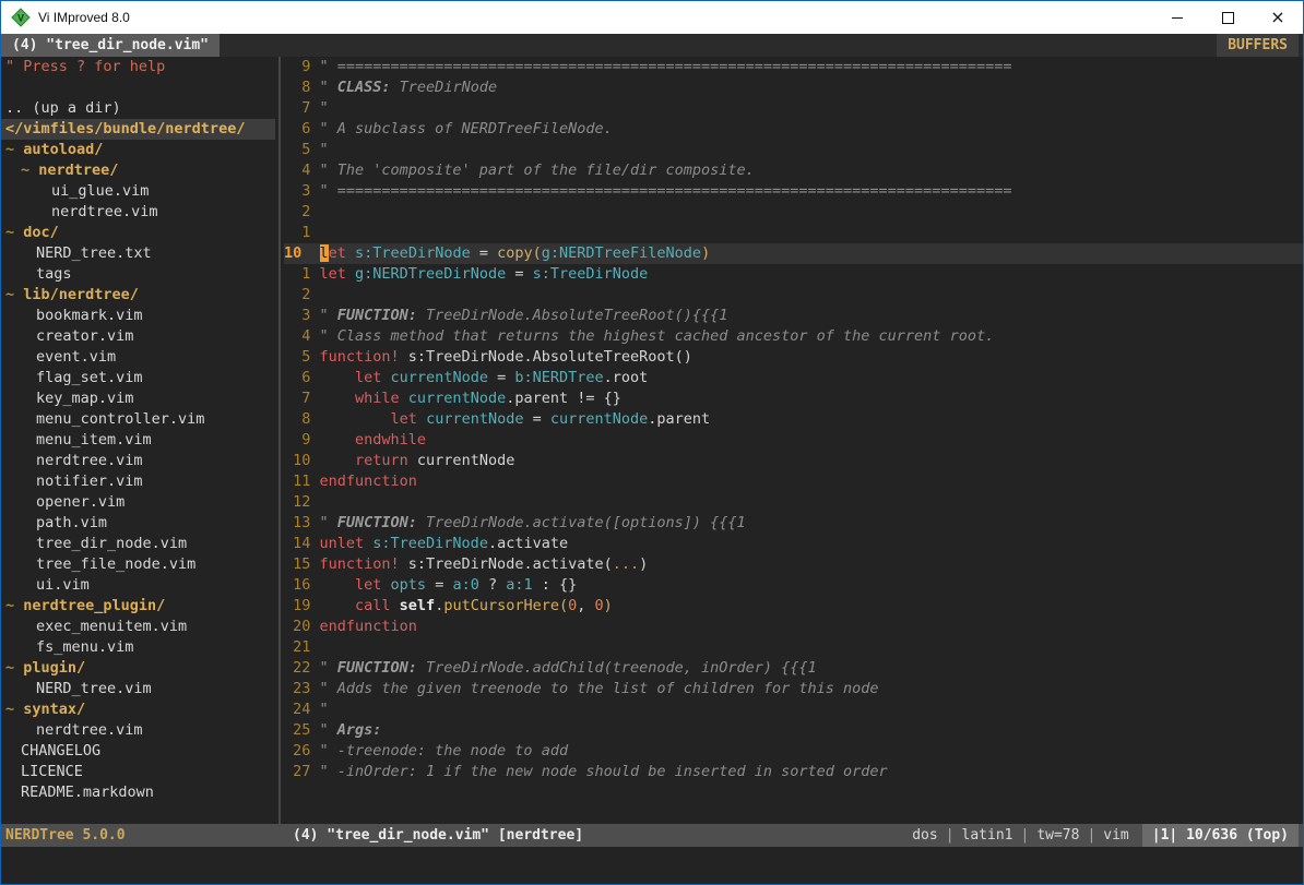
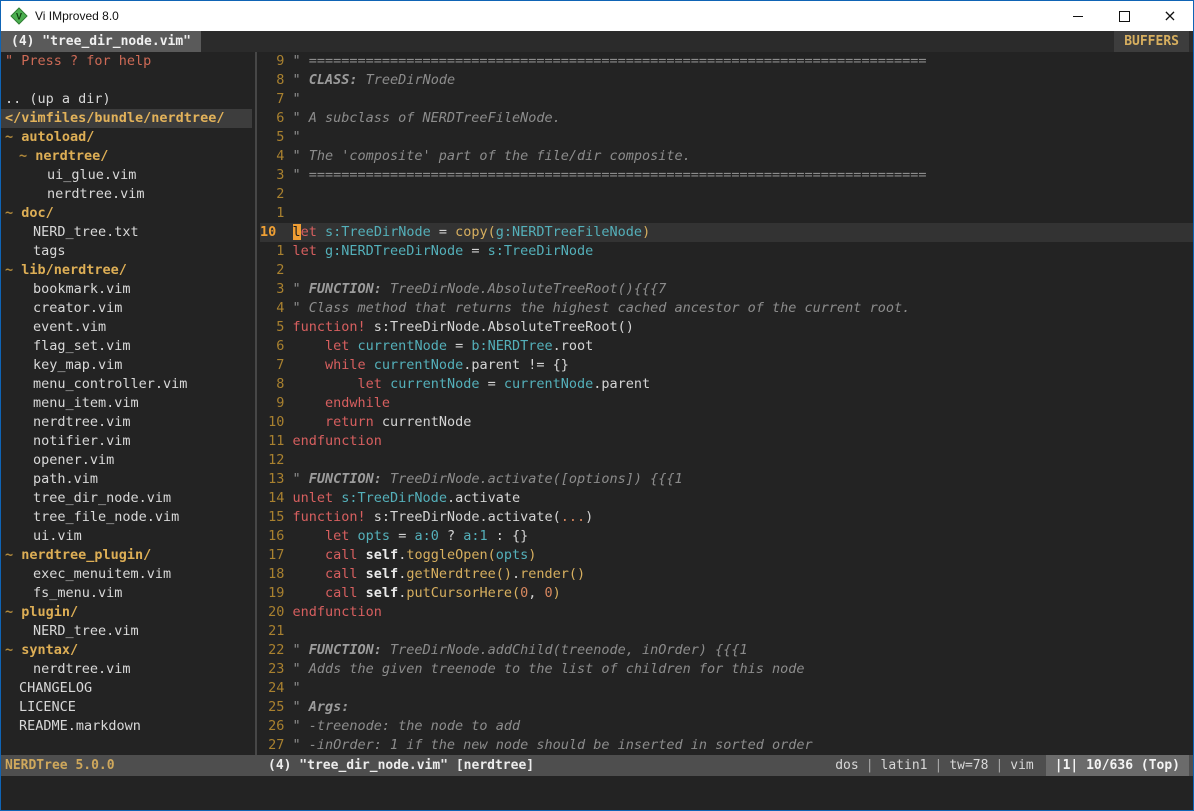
  V
  Vi IMproved 8.0
  ×
  (4) "tree_dir_node.vim"
  BUFFERS
  " Press ? for help
  .. (up a dir)
  </vimfiles/bundle/nerdtree/
  ~ autoload/
  ~ nerdtree/
  ui_glue.vim
  nerdtree.vim
  ~ doc/
  NERD_tree.txt
  tags
  ~ lib/nerdtree/
  bookmark.vim
  creator.vim
  event.vim
  flag_set.vim
  key_map.vim
  menu_controller.vim
  menu_item.vim
  nerdtree.vim
  notifier.vim
  opener.vim
  path.vim
  tree_dir_node.vim
  tree_file_node.vim
  ui.vim
  ~ nerdtree_plugin/
  exec_menuitem.vim
  fs_menu.vim
  ~ plugin/
  NERD_tree.vim
  ~ syntax/
  nerdtree.vim
  CHANGELOG
  LICENCE
  README.markdown
  9
  " ============================================================================
  8
  " CLASS: TreeDirNode
  7
  "
  6
  " A subclass of NERDTreeFileNode.
  5
  "
  4
  " The 'composite' part of the file/dir composite.
  3
  " ============================================================================
  2
  1
  10
  let s:TreeDirNode = copy(g:NERDTreeFileNode)
  1
  let g:NERDTreeDirNode = s:TreeDirNode
  2
  3
- " FUNCTION: TreeDirNode.AbsoluteTreeRoot(){{{1
+ " FUNCTION: TreeDirNode.AbsoluteTreeRoot(){{{7
  4
  " Class method that returns the highest cached ancestor of the current root.
  5
  function! s:TreeDirNode.AbsoluteTreeRoot()
  6
  let currentNode = b:NERDTree.root
  7
  while currentNode.parent != {}
  8
  let currentNode = currentNode.parent
  9
  endwhile
  10
  return currentNode
  11
  endfunction
  12
  13
  " FUNCTION: TreeDirNode.activate([options]) {{{1
  14
  unlet s:TreeDirNode.activate
  15
  function! s:TreeDirNode.activate(...)
  16
  let opts = a:0 ? a:1 : {}
+ 17
+ call self.toggleOpen(opts)
+ 18
+ call self.getNerdtree().render()
  19
  call self.putCursorHere(0, 0)
  20
  endfunction
  21
  22
  " FUNCTION: TreeDirNode.addChild(treenode, inOrder) {{{1
  23
  " Adds the given treenode to the list of children for this node
  24
  "
  25
  " Args:
  26
  " -treenode: the node to add
  27
  " -inOrder: 1 if the new node should be inserted in sorted order
  NERDTree 5.0.0
  (4) "tree_dir_node.vim" [nerdtree]
  dos
  |
  latin1
  |
  tw=78
  |
  vim
  |1| 10/636 (Top)
